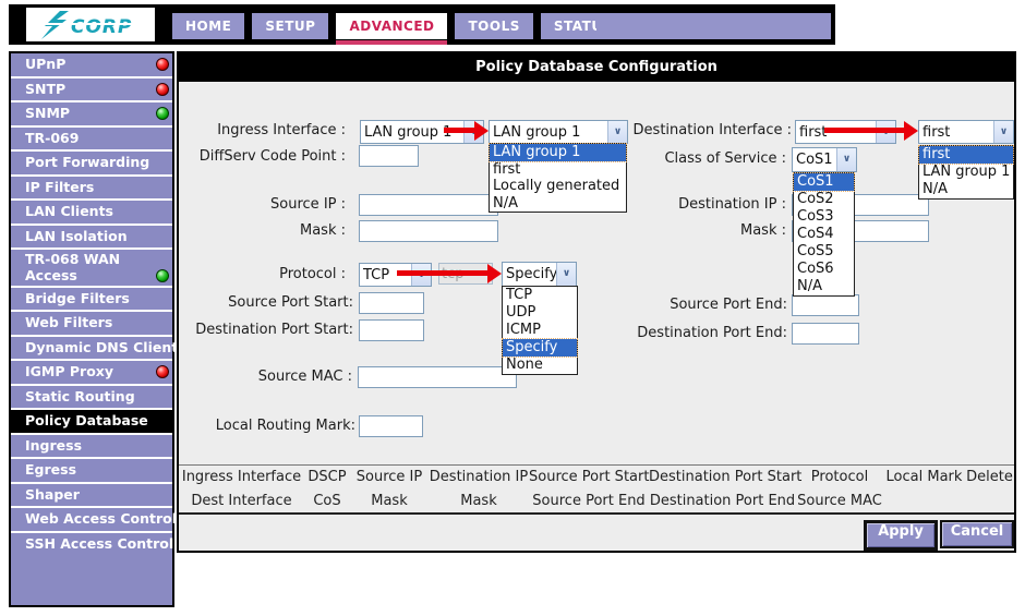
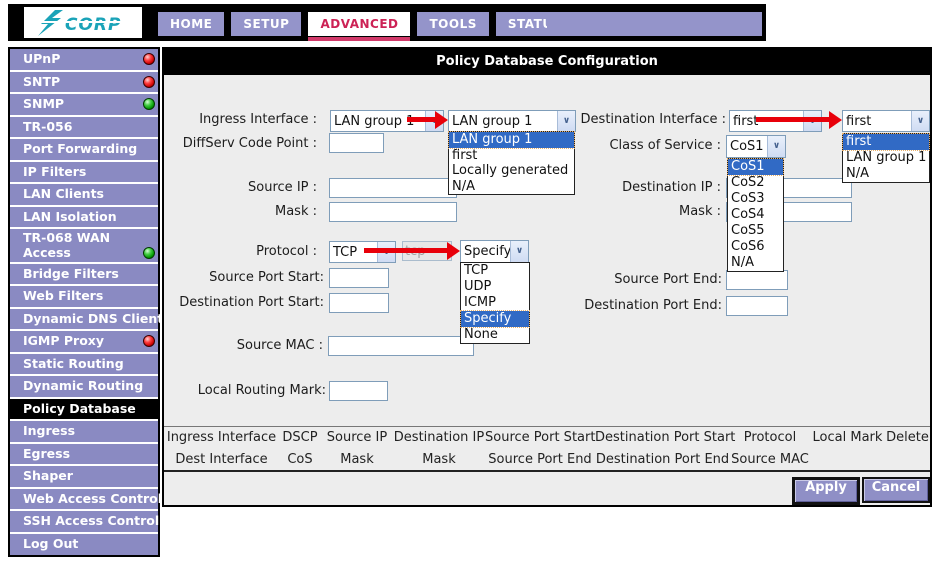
  CORP
  HOME
  SETUP
  ADVANCED
  TOOLS
  UPnP
  SNTP
  SNMP
- TR-069
+ TR-056
  Port Forwarding
  IP Filters
  LAN Clients
  LAN Isolation
  TR-068 WAN Access
  Bridge Filters
  Web Filters
  Dynamic DNS Client
  IGMP Proxy
  Static Routing
+ Dynamic Routing
  Policy Database
  Ingress
  Egress
  Shaper
  Web Access Control
  SSH Access Control
+ Log Out
  Policy Database Configuration
  Ingress Interface :
  Destination Interface :
  DiffServ Code Point :
  Class of Service :
  Source IP :
  Destination IP :
  Mask :
  Mask :
  Protocol :
  Source Port Start:
  Source Port End:
  Destination Port Start:
  Destination Port End:
  Source MAC :
  Local Routing Mark:
  LAN group
  firs
  CoS1
  ∨
  TCP
  Specify
  ∨
  LAN group 1
  ∨
  first
  ∨
  LAN group 1
  first
  Locally generated
  N/A
  first
  LAN group 1
  N/A
  CoS1
  CoS2
  CoS3
  CoS4
  CoS5
  CoS6
  N/A
  TCP
  UDP
  ICMP
  Specify
  None
  Ingress Interface
  DSCP
  Source IP
  Destination IP
  Source Port Start
  Destination Port Star
  Protocol
  Local Mark
  Delete
  Dest Interface
  CoS
  Mask
  Mask
  Source Port End
  Destination Port End
  Source MAC
  Apply
  Cancel
